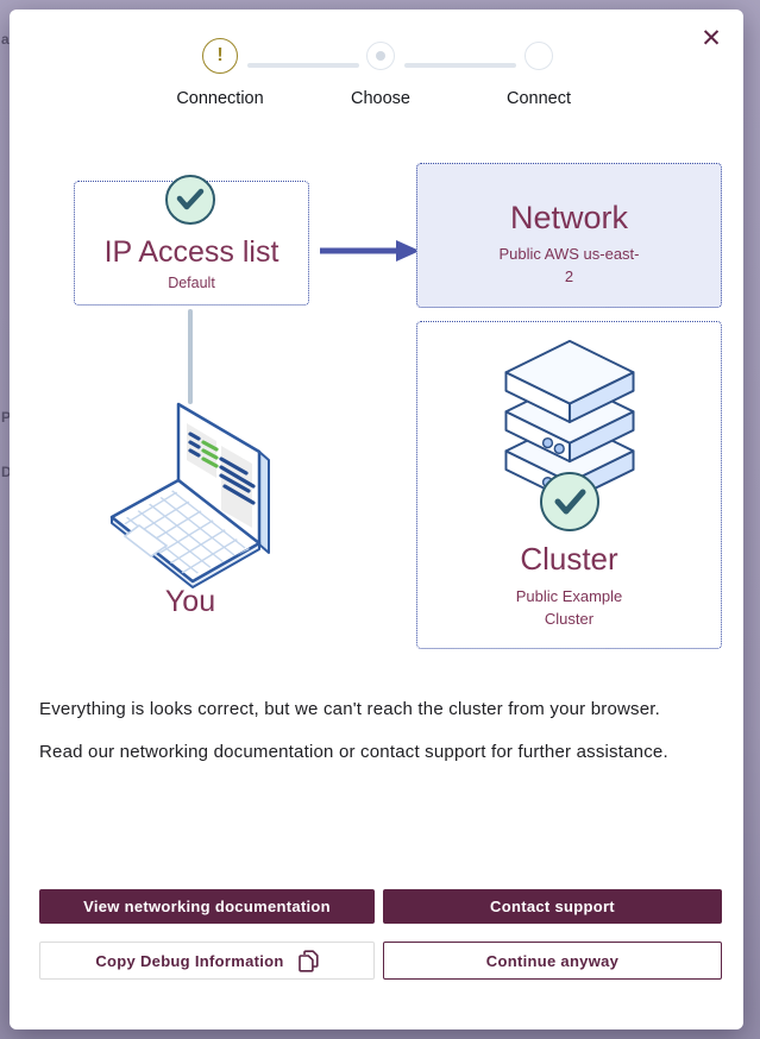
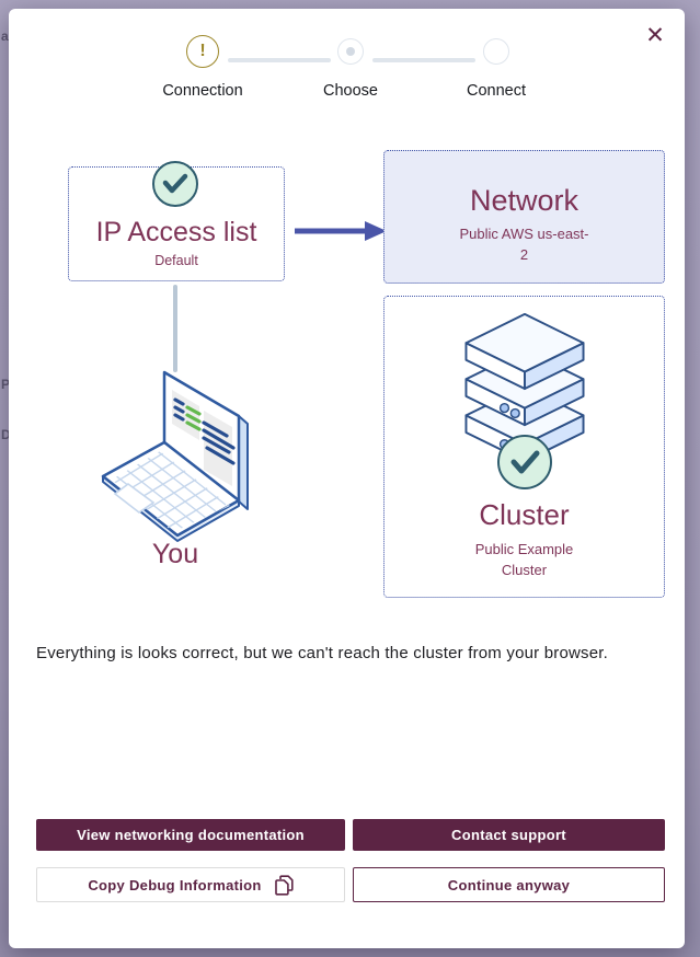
  a
  P
  D
  ✕
  !
  Connection
  Choose
  Connect
  IP Access list
  Default
  Network
  Public AWS us-east-2
  You
  Cluster
  Public Example Cluster
  Everything is looks correct, but we can't reach the cluster from your browser.
- Read our networking documentation or contact support for further assistance.
  View networking documentation
  Contact support
  Copy Debug Information
  Continue anyway
